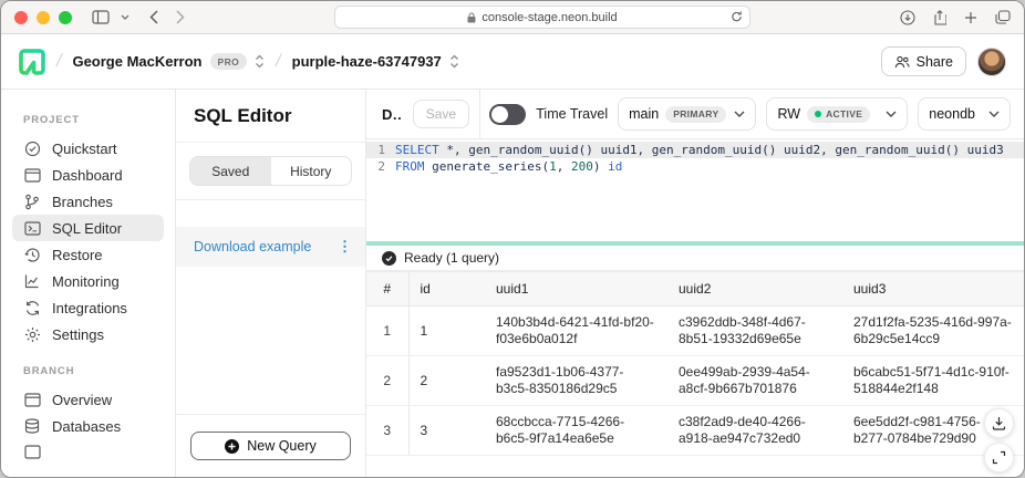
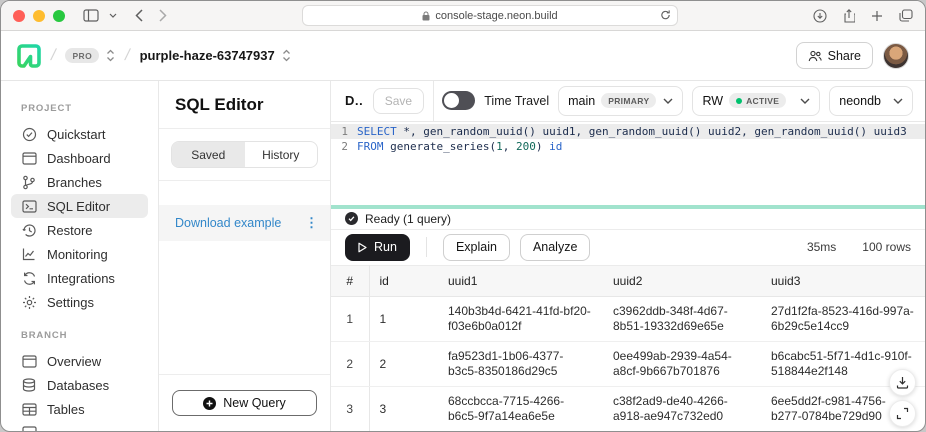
  console-stage.neon.build
- George MacKerron
  PRO
  purple-haze-63747937
  Share
  PROJECT
  Quickstart
  Dashboard
  Branches
  SQL Editor
  Restore
  Monitoring
  Integrations
  Settings
  BRANCH
  Overview
  Databases
+ Tables
  SQL Editor
  Saved
  History
  Download example
  ⋮
  New Query
  Save
  Time Travel
  main
  PRIMARY
  RW
  ACTIVE
  neondb
  1
  SELECT *, gen_random_uuid() uuid1, gen_random_uuid() uuid2, gen_random_uuid() uuid3
  2
  FROM generate_series(1, 200) id
  Ready (1 query)
+ Run
+ Explain
+ Analyze
+ 35ms
+ 100 rows
  #	id	uuid1	uuid2	uuid3
- 1	1	140b3b4d-6421-41fd-bf20-f03e6b0a012f	c3962ddb-348f-4d67-8b51-19332d69e65e	27d1f2fa-5235-416d-997a-6b29c5e14cc9
+ 1	1	140b3b4d-6421-41fd-bf20-f03e6b0a012f	c3962ddb-348f-4d67-8b51-19332d69e65e	27d1f2fa-8523-416d-997a-6b29c5e14cc9
  2	2	fa9523d1-1b06-4377-b3c5-8350186d29c5	0ee499ab-2939-4a54-a8cf-9b667b701876	b6cabc51-5f71-4d1c-910f-518844e2f148
  3	3	68ccbcca-7715-4266-b6c5-9f7a14ea6e5e	c38f2ad9-de40-4266-a918-ae947c732ed0	6ee5dd2f-c981-4756-b277-0784be729d90
